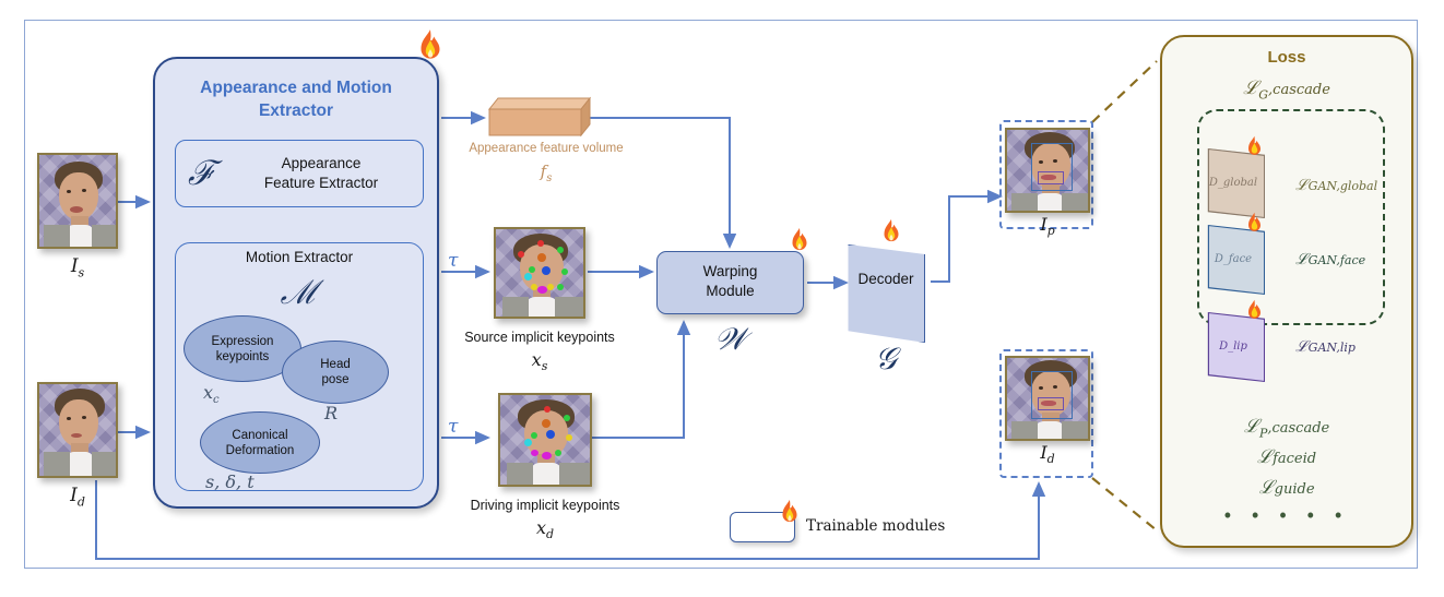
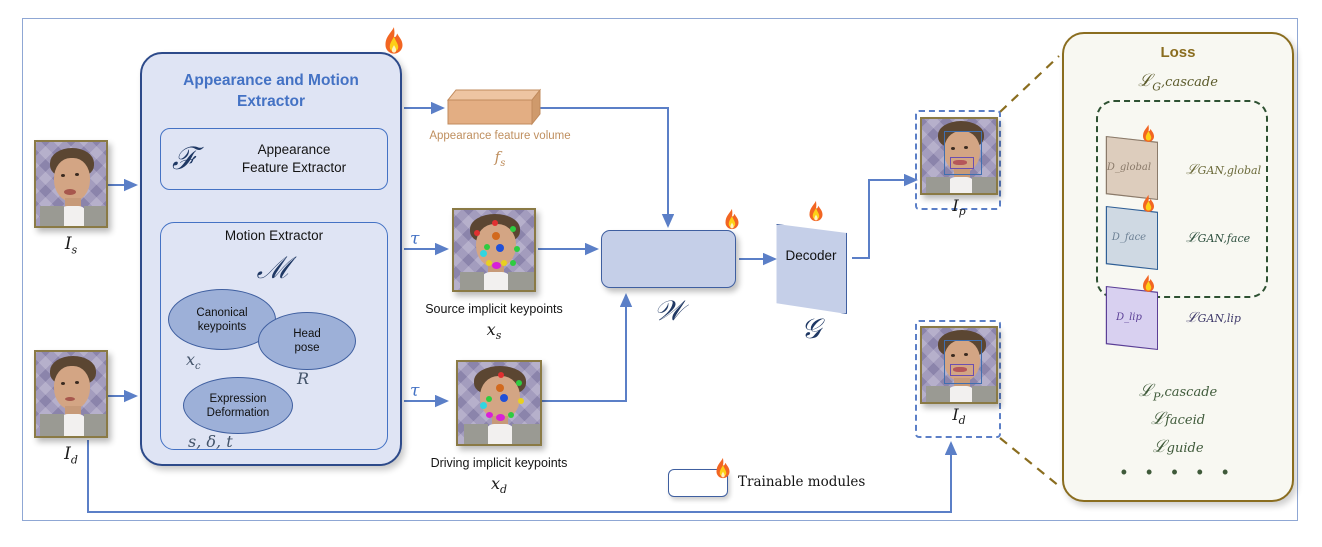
  Appearance and Motion
  Extractor
  ℱ
  Appearance
  Feature Extractor
  Motion Extractor
  ℳ
- Expression
+ Canonical
  keypoints
  Head
  pose
- Canonical
+ Expression
  Deformation
  xc
  R
  s, δ, t
  Appearance feature volume
  fs
- Warping
- Module
  𝒲
  Decoder
  𝒢
  Is
  Id
  τ
  τ
  Source implicit keypoints
  xs
  Driving implicit keypoints
  xd
  Ip
  Id
  Loss
  ℒG,cascade
  D_global
  ℒGAN,global
  D_face
  ℒGAN,face
  D_lip
  ℒGAN,lip
  ℒP,cascade
  ℒfaceid
  ℒguide
  • • • • •
  Trainable modules
